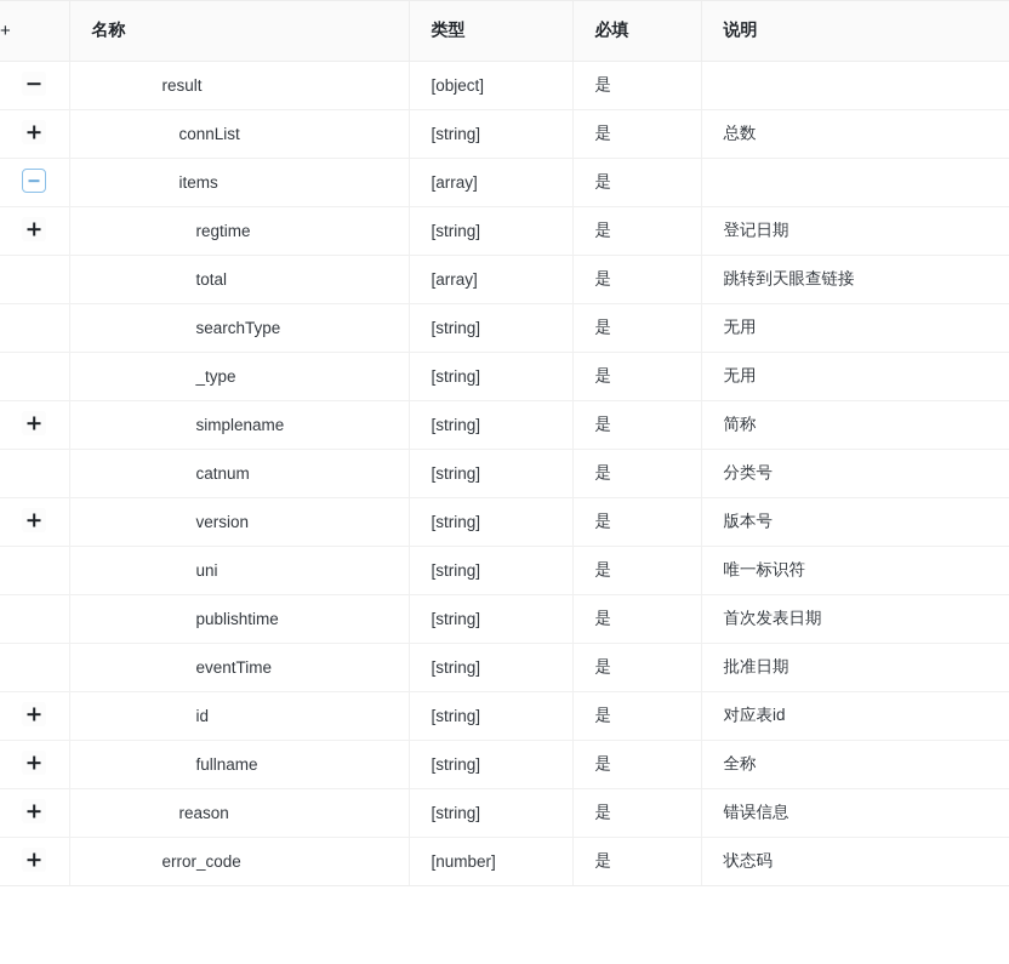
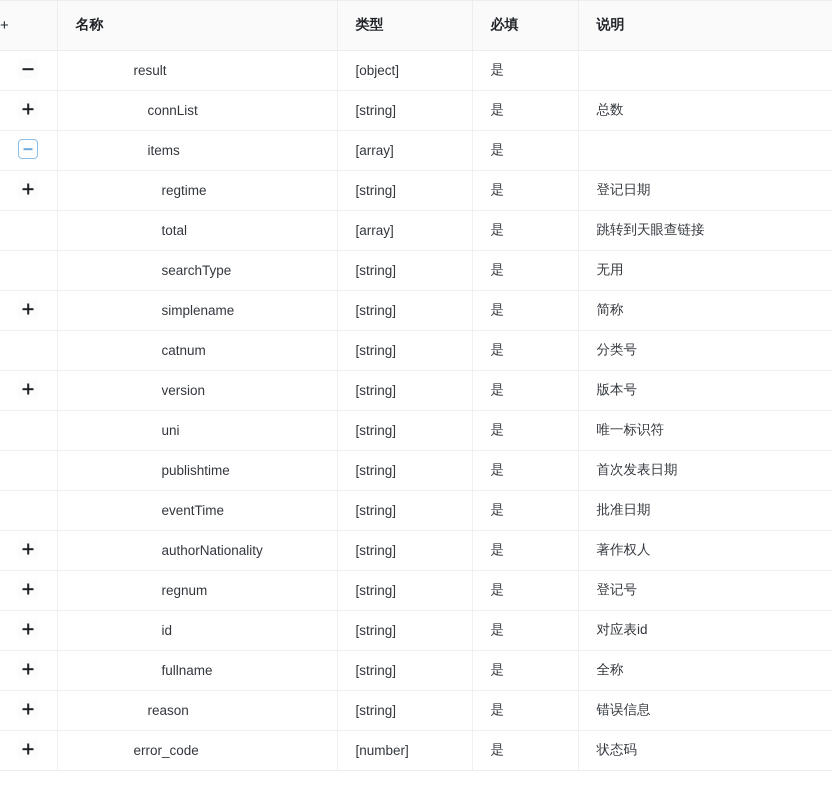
  +	名称	类型	必填	说明
  	result	[object]	是
  	connList	[string]	是	总数
  	items	[array]	是
  	regtime	[string]	是	登记日期
  	total	[array]	是	跳转到天眼查链接
  	searchType	[string]	是	无用
- 	_type	[string]	是	无用
  	simplename	[string]	是	简称
  	catnum	[string]	是	分类号
  	version	[string]	是	版本号
  	uni	[string]	是	唯一标识符
  	publishtime	[string]	是	首次发表日期
  	eventTime	[string]	是	批准日期
+ 	authorNationality	[string]	是	著作权人
+ 	regnum	[string]	是	登记号
  	id	[string]	是	对应表id
  	fullname	[string]	是	全称
  	reason	[string]	是	错误信息
  	error_code	[number]	是	状态码
